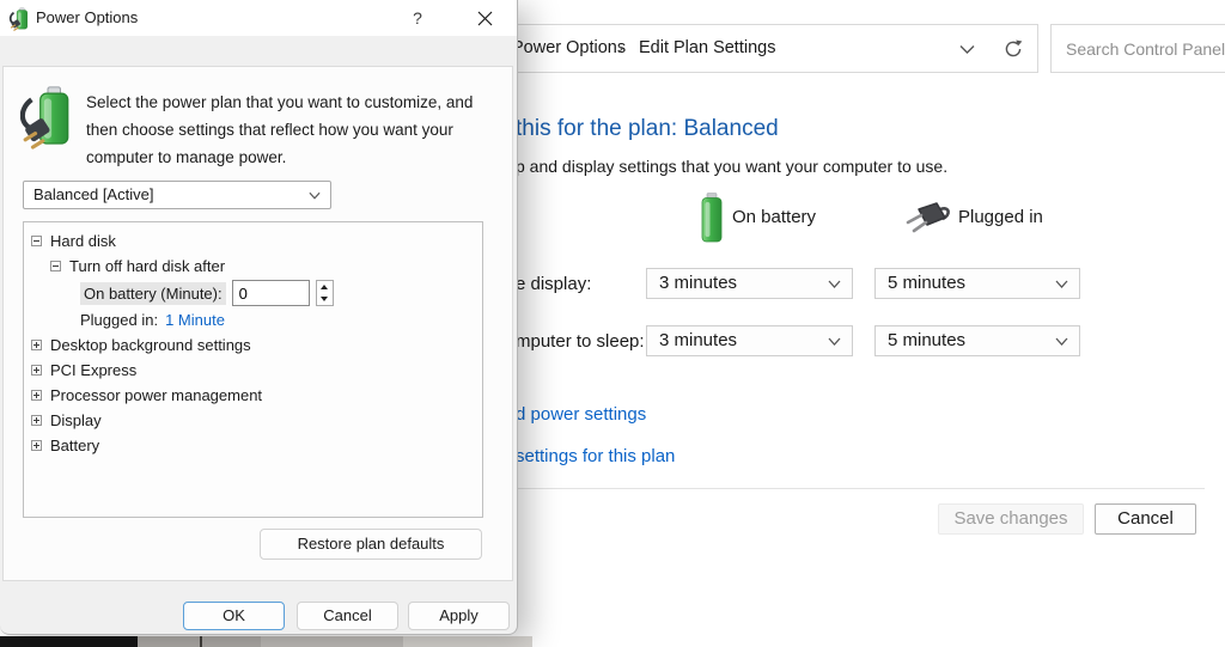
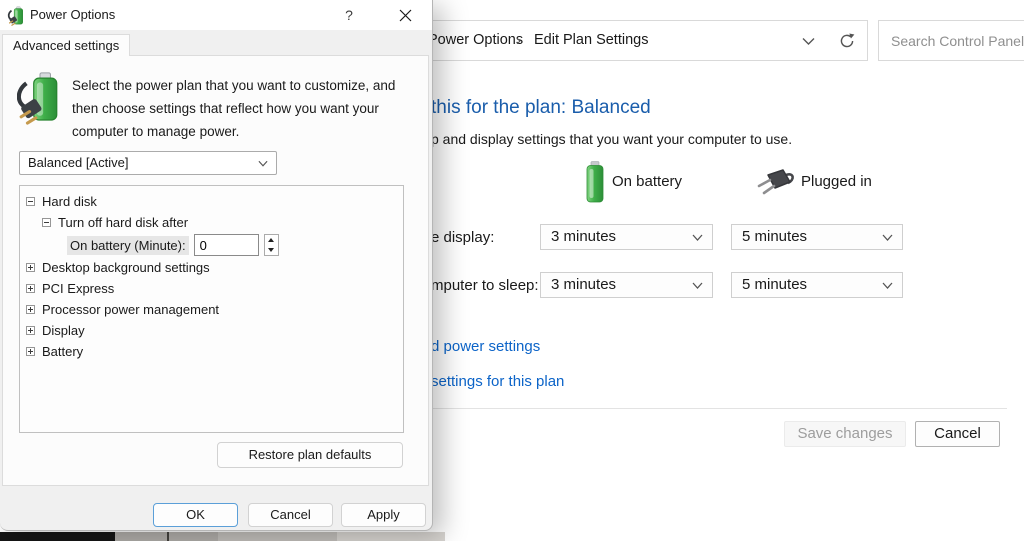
  ower Options
  ›
  Edit Plan Settings
  Search Control Panel
  this for the plan: Balanced
  p and display settings that you want your computer to use.
  On battery
  Plugged in
  e display:
  3 minutes
  5 minutes
  mputer to sleep:
  3 minutes
  5 minutes
  d power settings
  settings for this plan
  Save changes
  Cancel
  Power Options
  ?
+ Advanced settings
  Select the power plan that you want to customize, and
  then choose settings that reflect how you want your
  computer to manage power.
  Balanced [Active]
  Hard disk
  Turn off hard disk after
  On battery (Minute):
  0
- Plugged in:
- 1 Minute
  Desktop background settings
  PCI Express
  Processor power management
  Display
  Battery
  Restore plan defaults
  OK
  Cancel
  Apply
